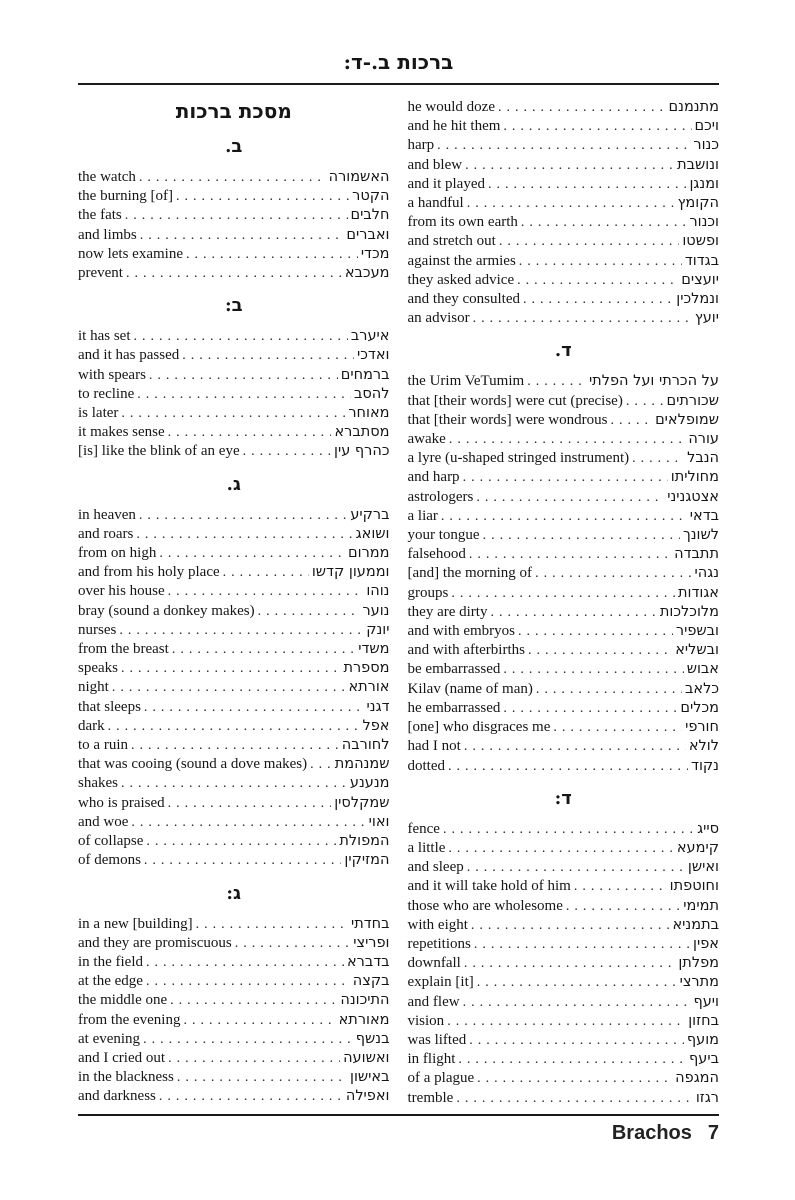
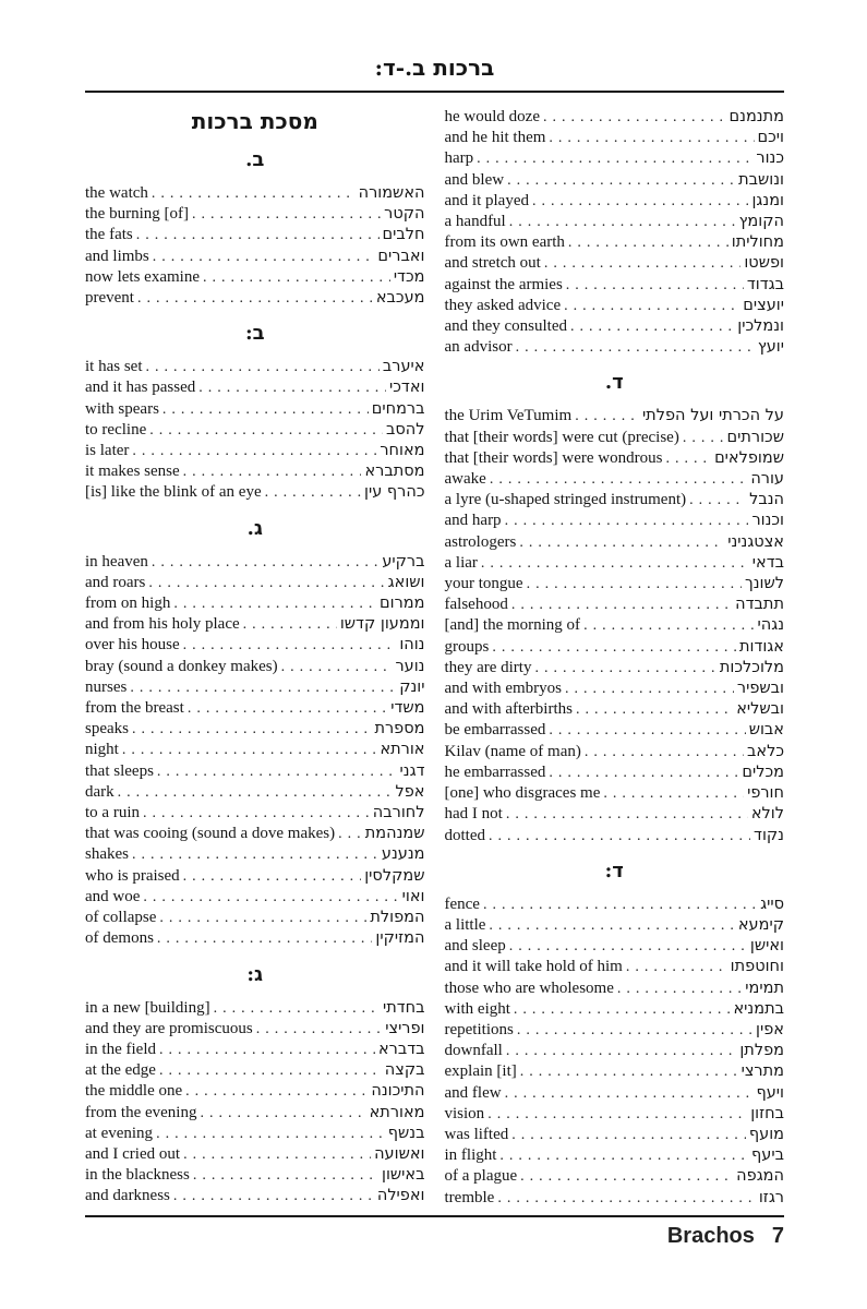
  ברכות ב.-ד:
  מסכת ברכות
  ב.
  the watch
  האשמורה
  the burning [of]
  הקטר
  the fats
  חלבים
  and limbs
  ואברים
  now lets examine
  מכדי
  prevent
  מעכבא
  ב:
  it has set
  איערב
  and it has passed
  ואדכי
  with spears
  ברמחים
  to recline
  להסב
  is later
  מאוחר
  it makes sense
  מסתברא
  [is] like the blink of an eye
  כהרף עין
  ג.
  in heaven
  ברקיע
  and roars
  ושואג
  from on high
  ממרום
  and from his holy place
  וממעון קדשו
  over his house
  נוהו
  bray (sound a donkey makes)
  נוער
  nurses
  יונק
  from the breast
  משדי
  speaks
  מספרת
  night
  אורתא
  that sleeps
  דגני
  dark
  אפל
  to a ruin
  לחורבה
  that was cooing (sound a dove makes)
  שמנהמת
  shakes
  מנענע
  who is praised
  שמקלסין
  and woe
  ואוי
  of collapse
  המפולת
  of demons
  המזיקין
  ג:
  in a new [building]
  בחדתי
  and they are promiscuous
  ופריצי
  in the field
  בדברא
  at the edge
  בקצה
  the middle one
  התיכונה
  from the evening
  מאורתא
  at evening
  בנשף
  and I cried out
  ואשועה
  in the blackness
  באישון
  and darkness
  ואפילה
  he would doze
  מתנמנם
  and he hit them
  ויכם
  harp
  כנור
  and blew
  ונושבת
  and it played
  ומנגן
  a handful
  הקומץ
  from its own earth
- וכנור
+ מחוליתו
  and stretch out
  ופשטו
  against the armies
  בגדוד
  they asked advice
  יועצים
  and they consulted
  ונמלכין
  an advisor
  יועץ
  ד.
  the Urim VeTumim
  על הכרתי ועל הפלתי
  that [their words] were cut (precise)
  שכורתים
  that [their words] were wondrous
  שמופלאים
  awake
  עורה
  a lyre (u-shaped stringed instrument)
  הנבל
  and harp
- מחוליתו
+ וכנור
  astrologers
  אצטגניני
  a liar
  בדאי
  your tongue
  לשונך
  falsehood
  תתבדה
  [and] the morning of
  נגהי
  groups
  אגודות
  they are dirty
  מלוכלכות
  and with embryos
  ובשפיר
  and with afterbirths
  ובשליא
  be embarrassed
  אבוש
  Kilav (name of man)
  כלאב
  he embarrassed
  מכלים
  [one] who disgraces me
  חורפי
  had I not
  לולא
  dotted
  נקוד
  ד:
  fence
  סייג
  a little
  קימעא
  and sleep
  ואישן
  and it will take hold of him
  וחוטפתו
  those who are wholesome
  תמימי
  with eight
  בתמניא
  repetitions
  אפין
  downfall
  מפלתן
  explain [it]
  מתרצי
  and flew
  ויעף
  vision
  בחזון
  was lifted
  מועף
  in flight
  ביעף
  of a plague
  המגפה
  tremble
  רגזו
  Brachos 7
